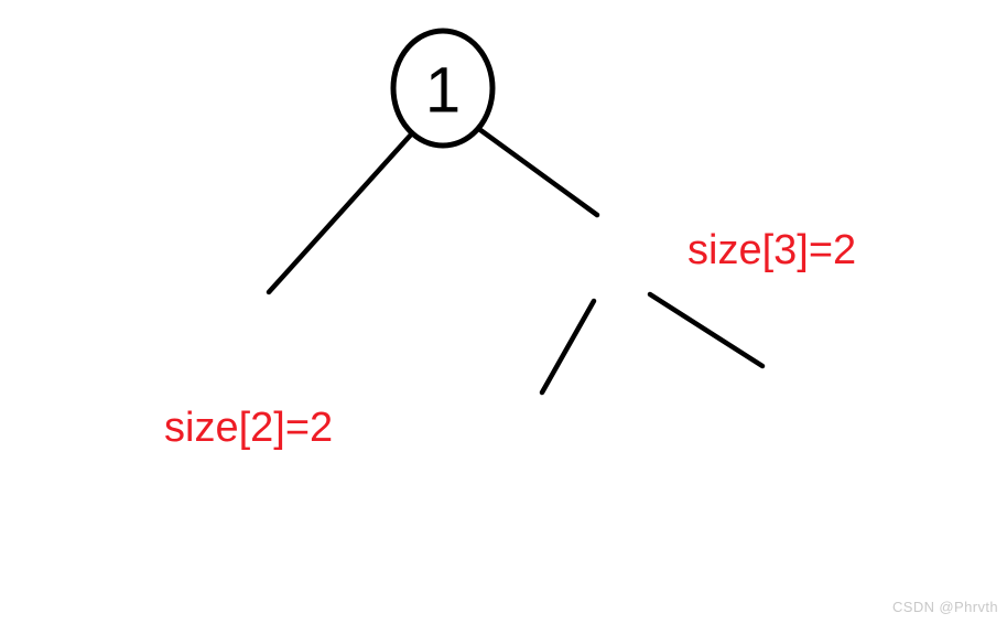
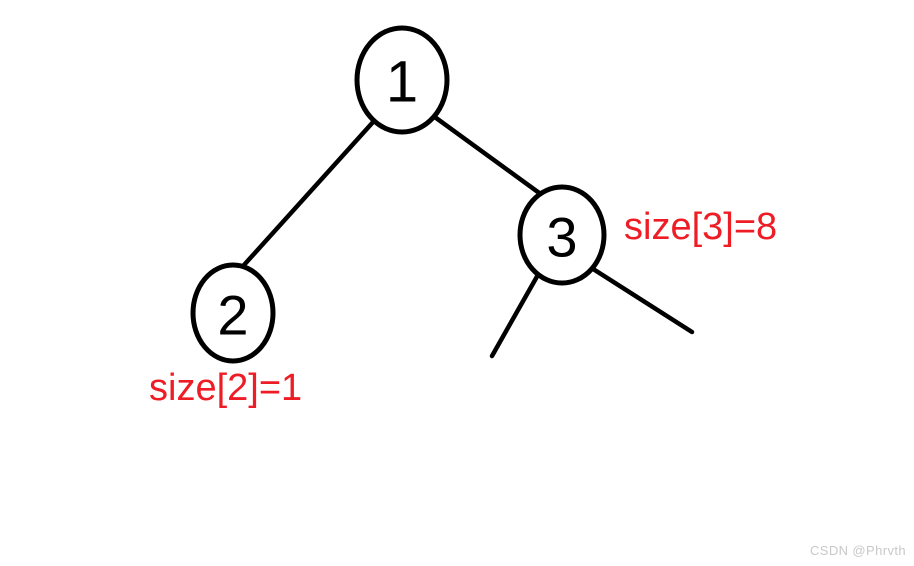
  1
+ 2
+ 3
- size[2]=2
+ size[2]=1
- size[3]=2
+ size[3]=8
  CSDN @Phrvth
